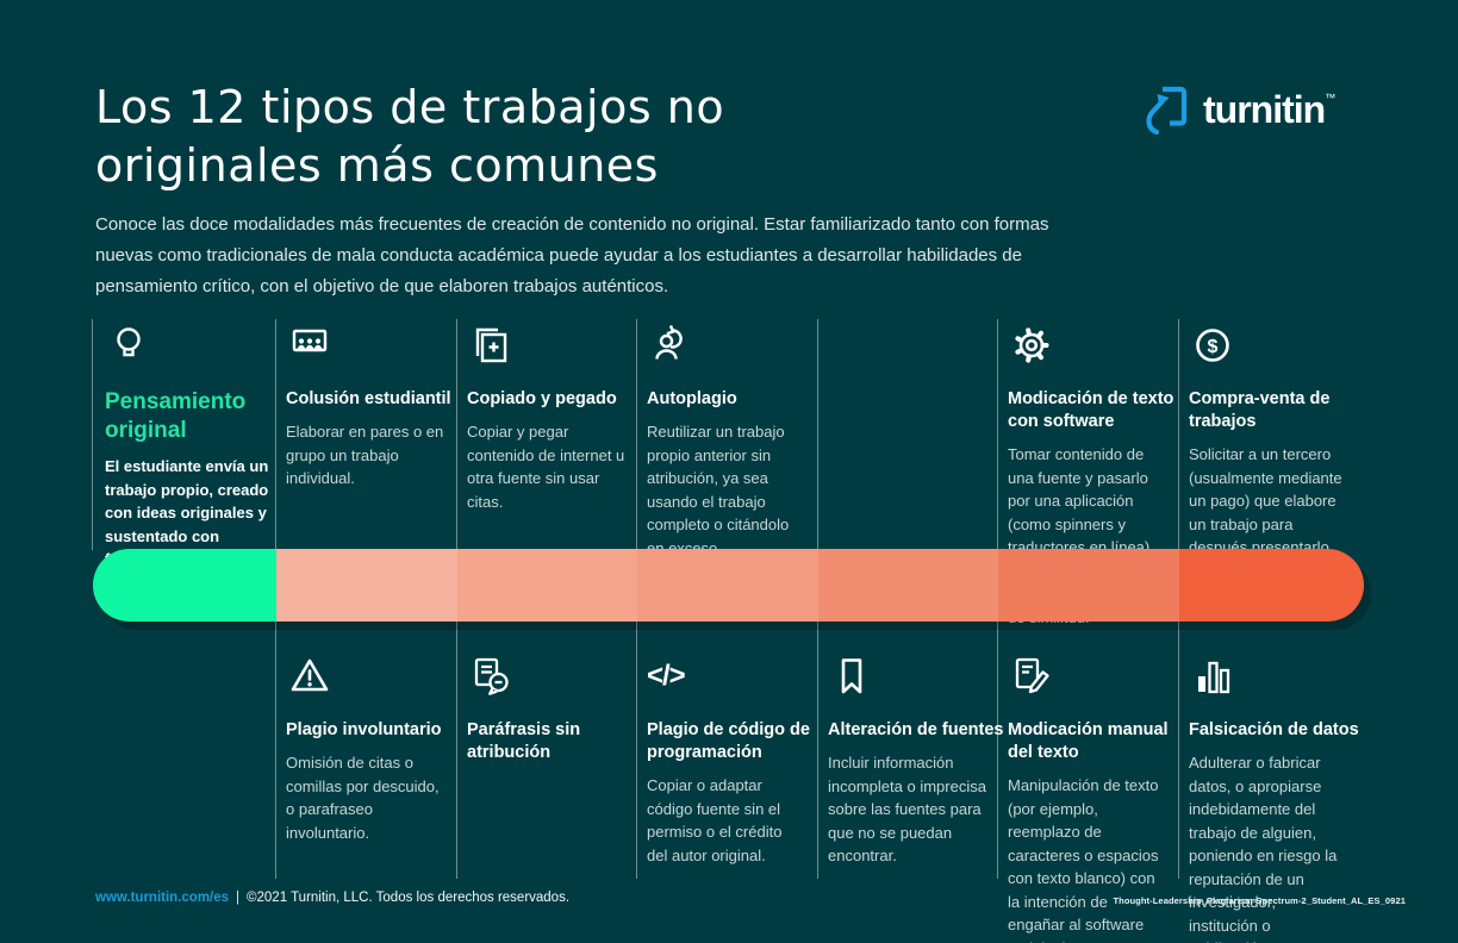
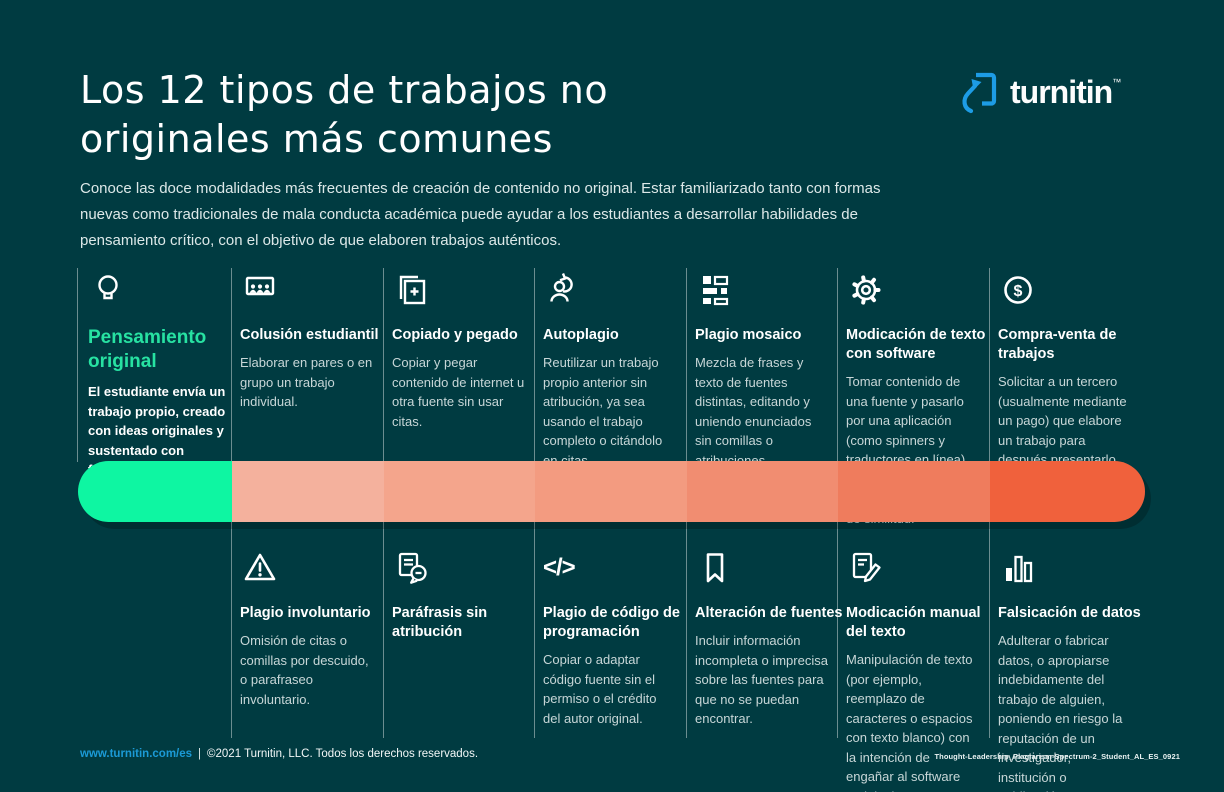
  Los 12 tipos de trabajos no
  originales más comunes
  Conoce las doce modalidades más frecuentes de creación de contenido no original. Estar familiarizado tanto con formas nuevas como tradicionales de mala conducta académica puede ayudar a los estudiantes a desarrollar habilidades de pensamiento crítico, con el objetivo de que elaboren trabajos auténticos.
  turnitin™
  Pensamiento original
  El estudiante envía un trabajo propio, creado con ideas originales y sustentado con
  Colusión estudiantil
  Elaborar en pares o en grupo un trabajo individual.
  Copiado y pegado
  Copiar y pegar contenido de internet u otra fuente sin usar citas.
  Autoplagio
- Reutilizar un trabajo propio anterior sin atribución, ya sea usando el trabajo completo o citándolo en exceso.
+ Reutilizar un trabajo propio anterior sin atribución, ya sea usando el trabajo completo o citándolo en citas.
+ Plagio mosaico
+ Mezcla de frases y texto de fuentes distintas, editando y uniendo enunciados sin comillas o atribuciones.
  Modicación de texto con software
  $
  Compra-venta de trabajos
  Solicitar a un tercero (usualmente mediante un pago) que elabore un trabajo para después presentarlo
  Plagio involuntario
  Omisión de citas o comillas por descuido, o parafraseo involuntario.
  Paráfrasis sin atribución
  </>
  Plagio de código de programación
  Copiar o adaptar código fuente sin el permiso o el crédito del autor original.
  Alteración de fuentes
  Incluir información incompleta o imprecisa sobre las fuentes para que no se puedan encontrar.
  Modicación manual del texto
  Manipulación de texto (por ejemplo, reemplazo de caracteres o espacios con texto blanco) con la intención de engañar al software
  Falsicación de datos
  Adulterar o fabricar datos, o apropiarse indebidamente del trabajo de alguien, poniendo en riesgo la reputación de un investigador, institución o
  www.turnitin.com/es | ©2021 Turnitin, LLC. Todos los derechos reservados.
  Thought-Leadership_Plagiarism-Spectrum-2_Student_AL_ES_0921
